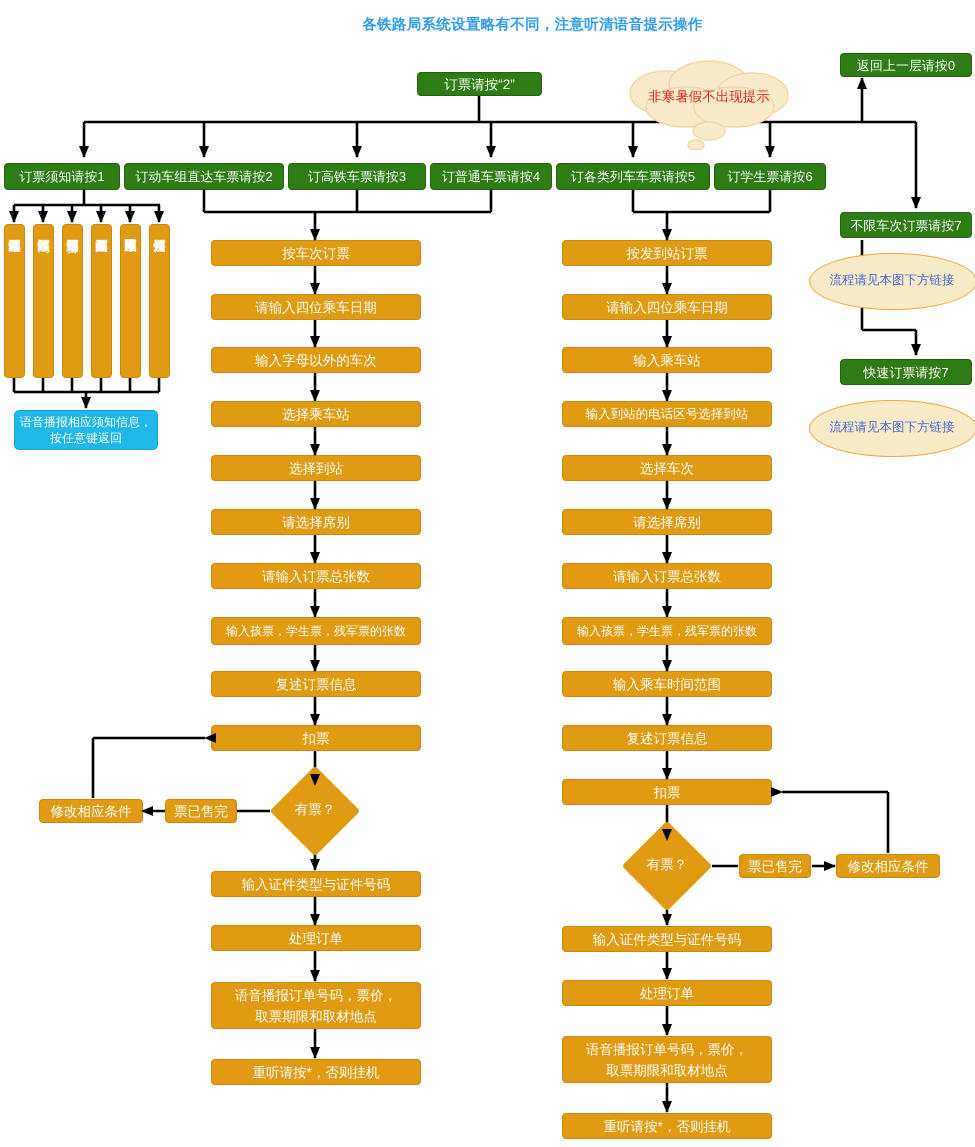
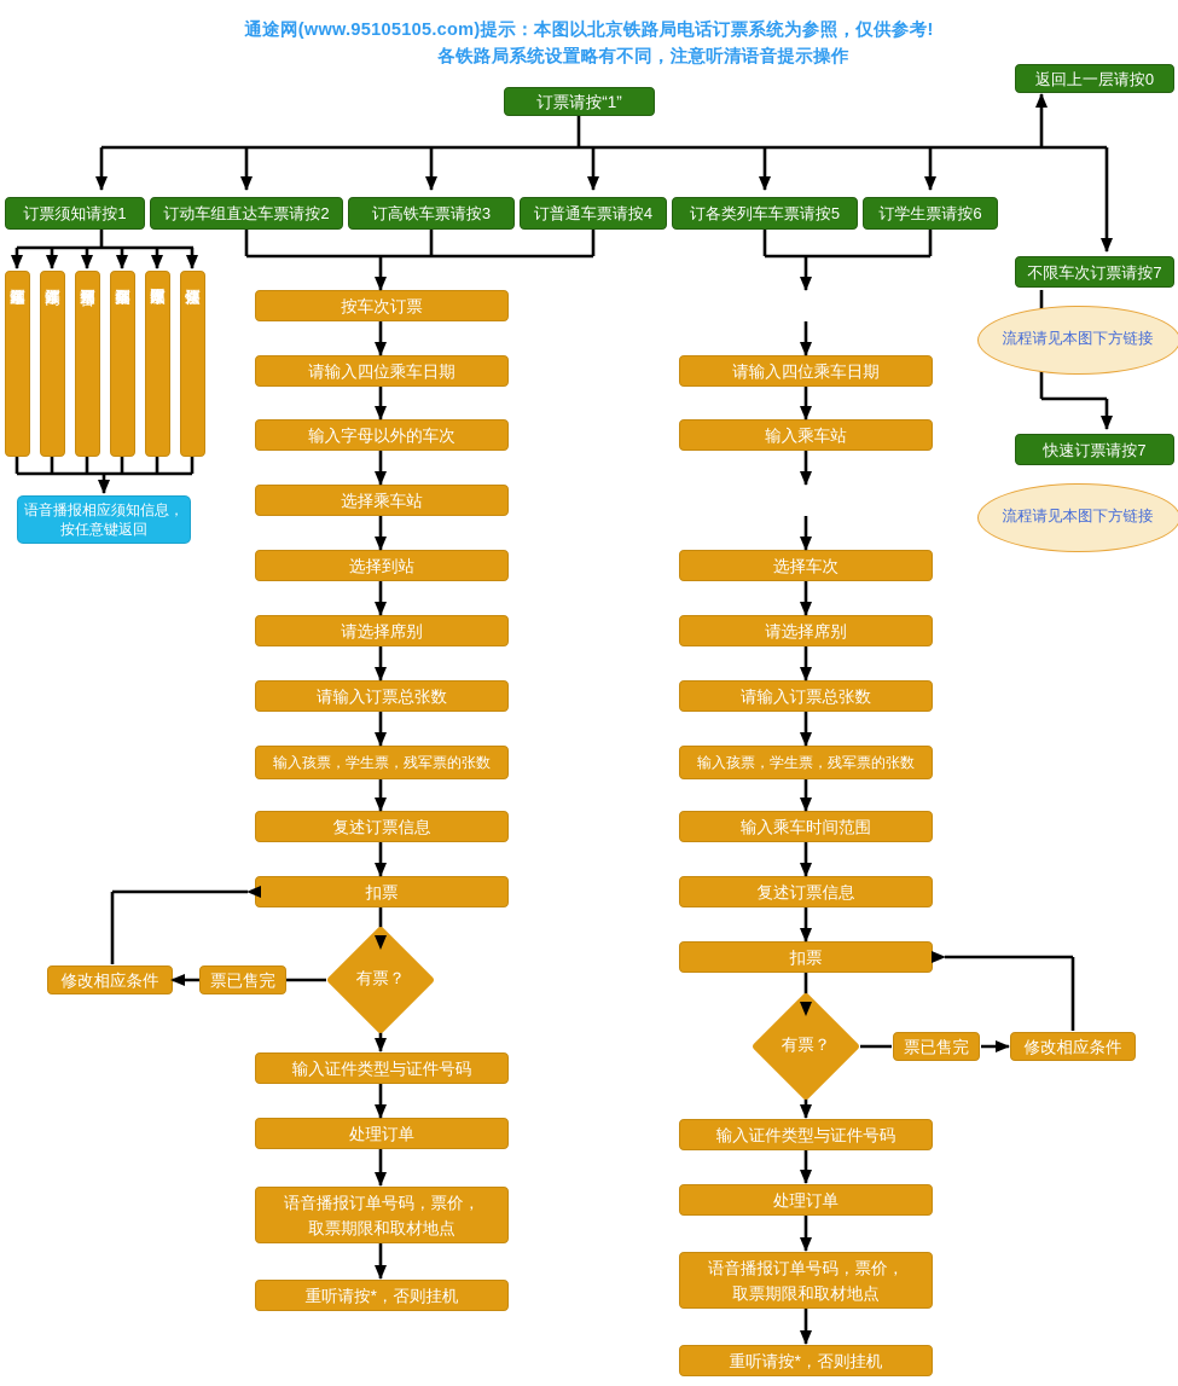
+ 通途网(www.95105105.com)提示：本图以北京铁路局电话订票系统为参照，仅供参考!
  各铁路局系统设置略有不同，注意听清语音提示操作
- 订票请按“2”
+ 订票请按“1”
- 非寒暑假不出现提示
  订票须知请按1
  订动车组直达车票请按2
  订高铁车票请按3
  订普通车票请按4
  订各类列车车票请按5
  订学生票请按6
  语音播报相应须知信息，
  按任意键返回
  返回上一层请按0
  不限车次订票请按7
  流程请见本图下方链接
  快速订票请按7
  流程请见本图下方链接
  按车次订票
  请输入四位乘车日期
  输入字母以外的车次
  选择乘车站
  选择到站
  请选择席别
  请输入订票总张数
  输入孩票，学生票，残军票的张数
  复述订票信息
  扣票
  有票？
  票已售完
  修改相应条件
  输入证件类型与证件号码
  处理订单
  语音播报订单号码，票价，
  取票期限和取材地点
  重听请按*，否则挂机
- 按发到站订票
  请输入四位乘车日期
  输入乘车站
- 输入到站的电话区号选择到站
  选择车次
  请选择席别
  请输入订票总张数
  输入孩票，学生票，残军票的张数
  输入乘车时间范围
  复述订票信息
  扣票
  有票？
  票已售完
  修改相应条件
  输入证件类型与证件号码
  处理订单
  语音播报订单号码，票价，
  取票期限和取材地点
  重听请按*，否则挂机
